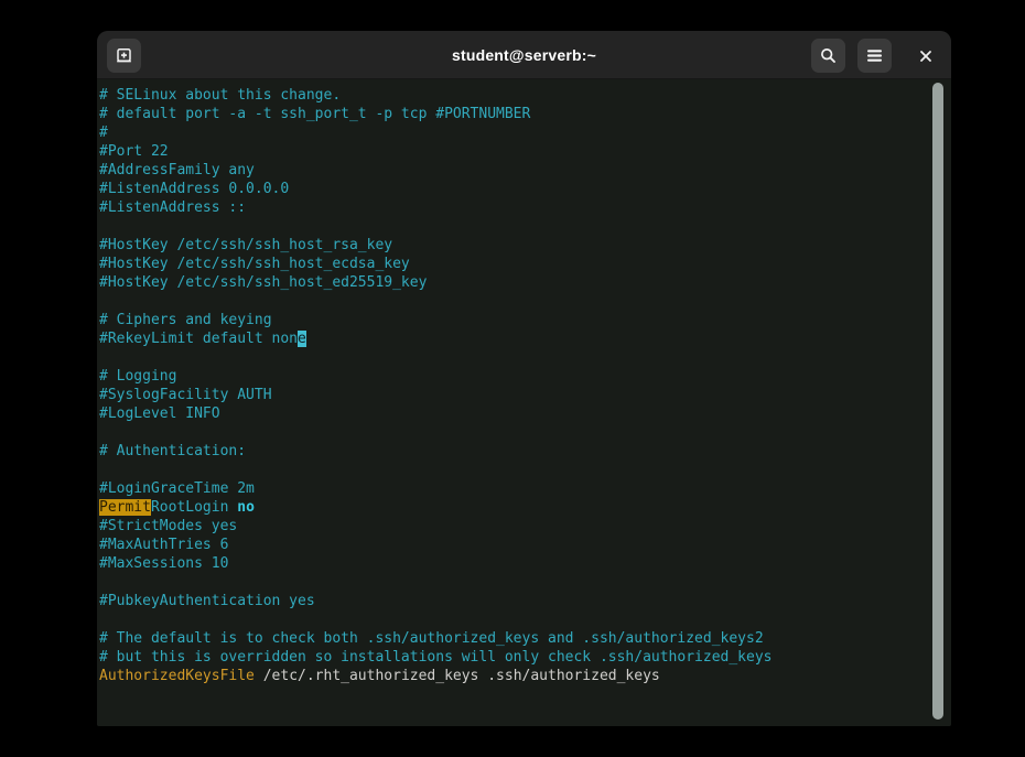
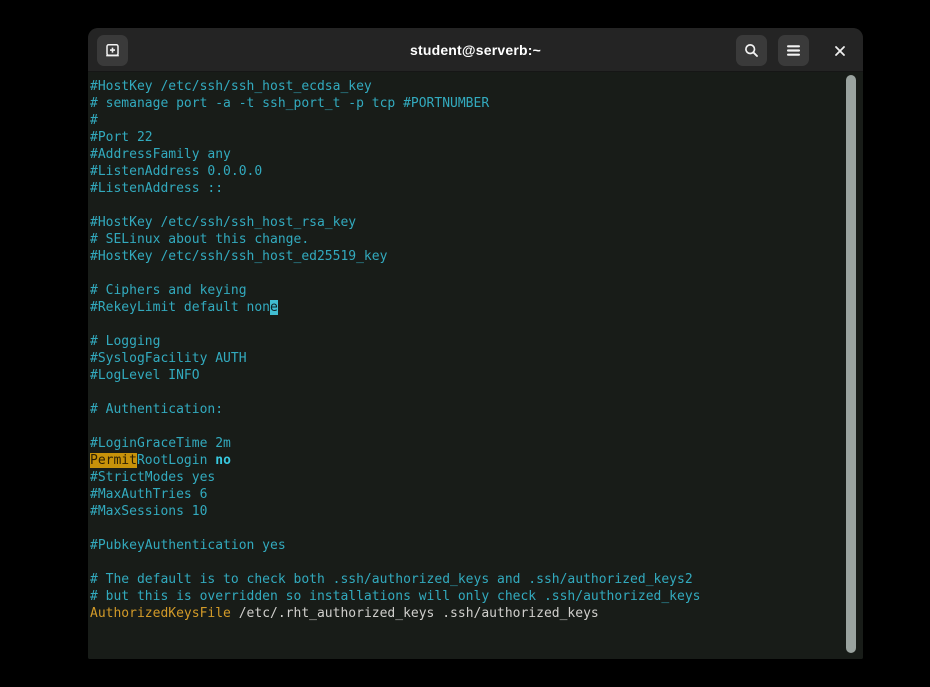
  student@serverb:~
- # SELinux about this change.
+ #HostKey /etc/ssh/ssh_host_ecdsa_key
- # default port -a -t ssh_port_t -p tcp #PORTNUMBER
+ # semanage port -a -t ssh_port_t -p tcp #PORTNUMBER
  #
  #Port 22
  #AddressFamily any
  #ListenAddress 0.0.0.0
  #ListenAddress ::
  #HostKey /etc/ssh/ssh_host_rsa_key
- #HostKey /etc/ssh/ssh_host_ecdsa_key
+ # SELinux about this change.
  #HostKey /etc/ssh/ssh_host_ed25519_key
  # Ciphers and keying
  #RekeyLimit default none
  # Logging
  #SyslogFacility AUTH
  #LogLevel INFO
  # Authentication:
  #LoginGraceTime 2m
  PermitRootLogin no
  #StrictModes yes
  #MaxAuthTries 6
  #MaxSessions 10
  #PubkeyAuthentication yes
  # The default is to check both .ssh/authorized_keys and .ssh/authorized_keys2
  # but this is overridden so installations will only check .ssh/authorized_keys
  AuthorizedKeysFile /etc/.rht_authorized_keys .ssh/authorized_keys
